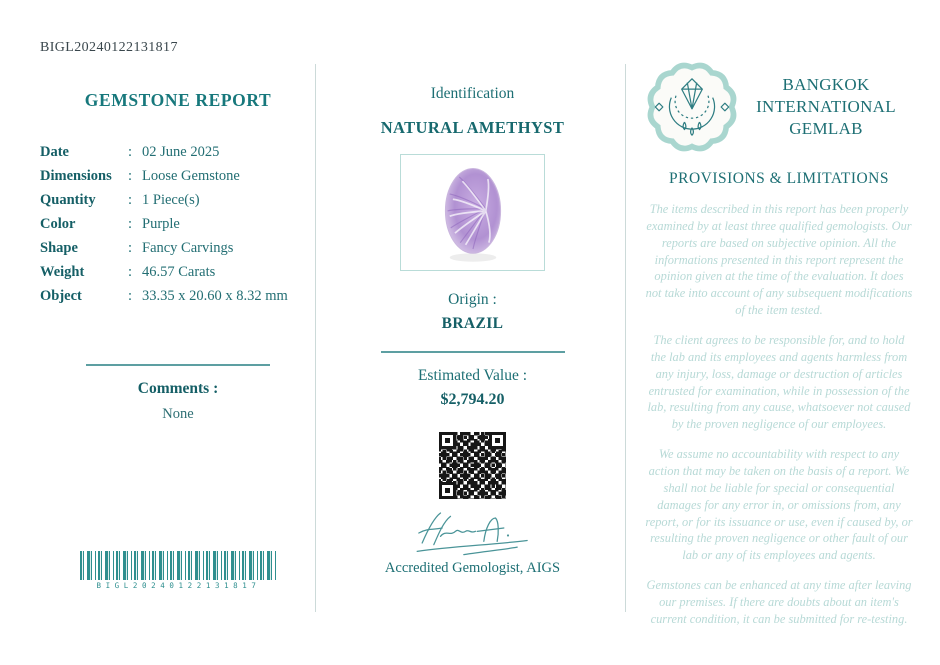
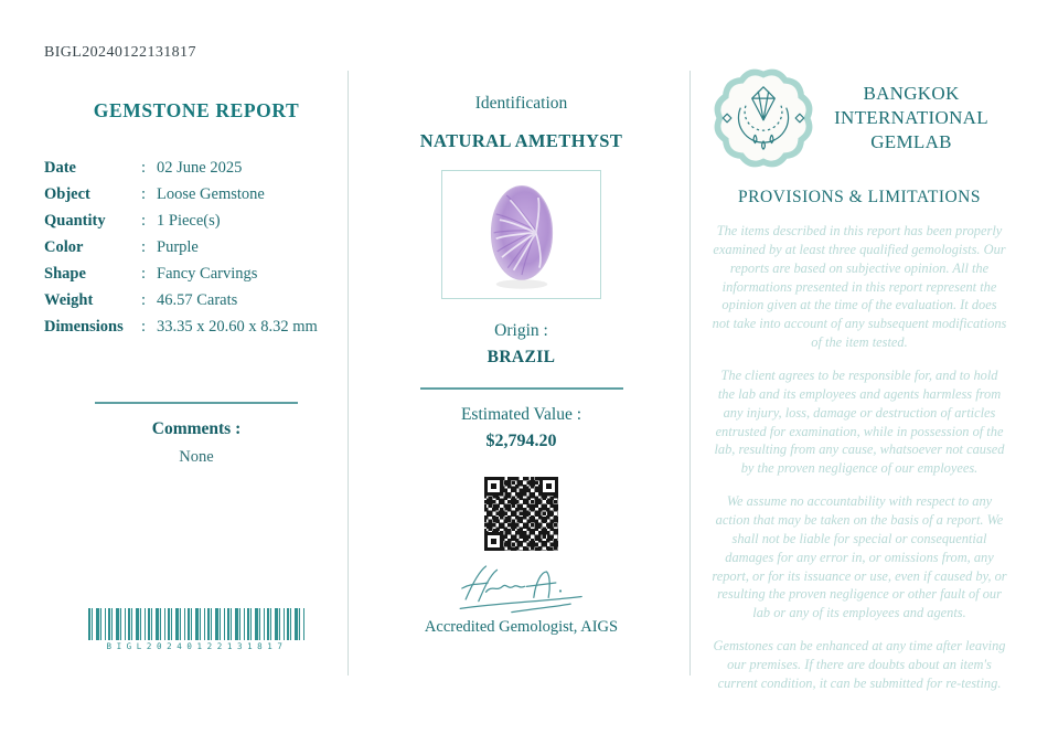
  BIGL20240122131817
  GEMSTONE REPORT
  Date
  :
  02 June 2025
- Dimensions
+ Object
  :
  Loose Gemstone
  Quantity
  :
  1 Piece(s)
  Color
  :
  Purple
  Shape
  :
  Fancy Carvings
  Weight
  :
  46.57 Carats
- Object
+ Dimensions
  :
  33.35 x 20.60 x 8.32 mm
  Comments :
  None
  BIGL20240122131817
  Identification
  NATURAL AMETHYST
  Origin :
  BRAZIL
  Estimated Value :
  $2,794.20
  Accredited Gemologist, AIGS
  BANGKOK
  INTERNATIONAL
  GEMLAB
  PROVISIONS & LIMITATIONS
  The items described in this report has been properly examined by at least three qualified gemologists. Our reports are based on subjective opinion. All the informations presented in this report represent the opinion given at the time of the evaluation. It does not take into account of any subsequent modifications of the item tested.
  The client agrees to be responsible for, and to hold the lab and its employees and agents harmless from any injury, loss, damage or destruction of articles entrusted for examination, while in possession of the lab, resulting from any cause, whatsoever not caused by the proven negligence of our employees.
  We assume no accountability with respect to any action that may be taken on the basis of a report. We shall not be liable for special or consequential damages for any error in, or omissions from, any report, or for its issuance or use, even if caused by, or resulting the proven negligence or other fault of our lab or any of its employees and agents.
  Gemstones can be enhanced at any time after leaving our premises. If there are doubts about an item's current condition, it can be submitted for re-testing.
